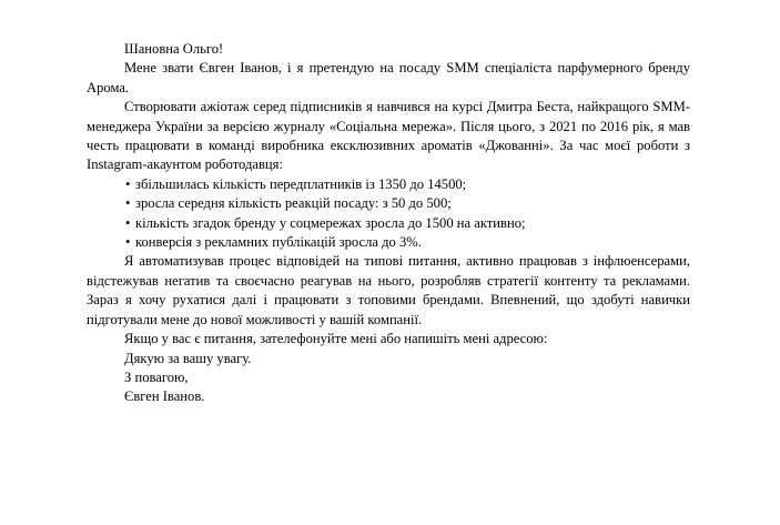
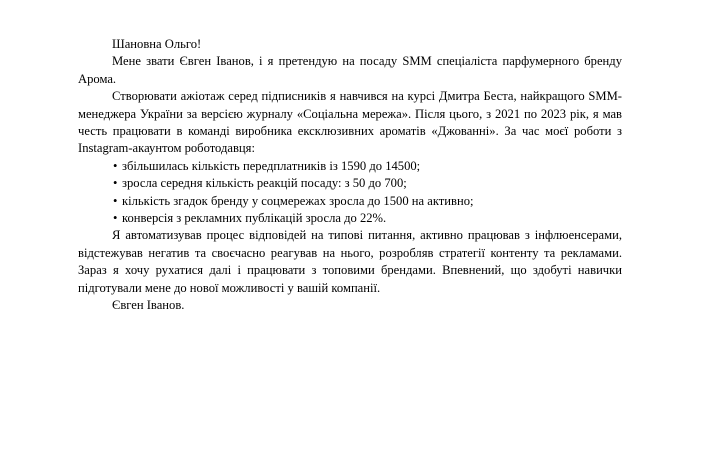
  Шановна Ольго!
  Мене звати Євген Іванов, і я претендую на посаду SMM спеціаліста парфумерного бренду Арома.
- Створювати ажіотаж серед підписників я навчився на курсі Дмитра Беста, найкращого SMM-менеджера України за версією журналу «Соціальна мережа». Після цього, з 2021 по 2016 рік, я мав честь працювати в команді виробника ексклюзивних ароматів «Джованні». За час моєї роботи з Instagram-акаунтом роботодавця:
+ Створювати ажіотаж серед підписників я навчився на курсі Дмитра Беста, найкращого SMM-менеджера України за версією журналу «Соціальна мережа». Після цього, з 2021 по 2023 рік, я мав честь працювати в команді виробника ексклюзивних ароматів «Джованні». За час моєї роботи з Instagram-акаунтом роботодавця:
  •
- збільшилась кількість передплатників із 1350 до 14500;
+ збільшилась кількість передплатників із 1590 до 14500;
  •
- зросла середня кількість реакцій посаду: з 50 до 500;
+ зросла середня кількість реакцій посаду: з 50 до 700;
  •
  кількість згадок бренду у соцмережах зросла до 1500 на активно;
  •
- конверсія з рекламних публікацій зросла до 3%.
+ конверсія з рекламних публікацій зросла до 22%.
  Я автоматизував процес відповідей на типові питання, активно працював з інфлюенсерами, відстежував негатив та своєчасно реагував на нього, розробляв стратегії контенту та рекламами. Зараз я хочу рухатися далі і працювати з топовими брендами. Впевнений, що здобуті навички підготували мене до нової можливості у вашій компанії.
- Якщо у вас є питання, зателефонуйте мені або напишіть мені адресою:
- Дякую за вашу увагу.
- З повагою,
  Євген Іванов.
